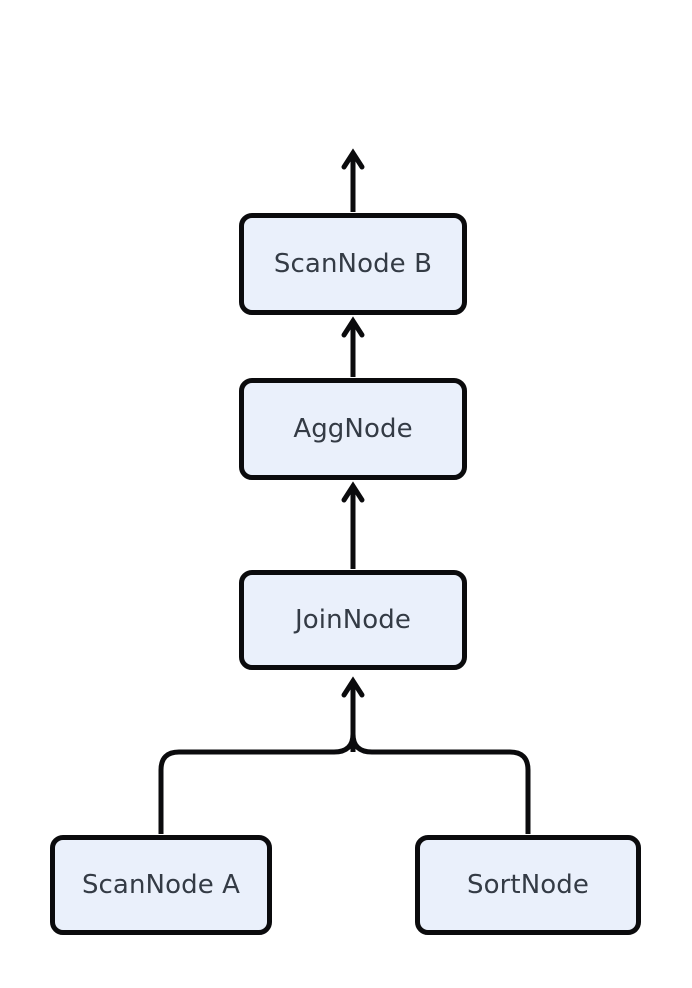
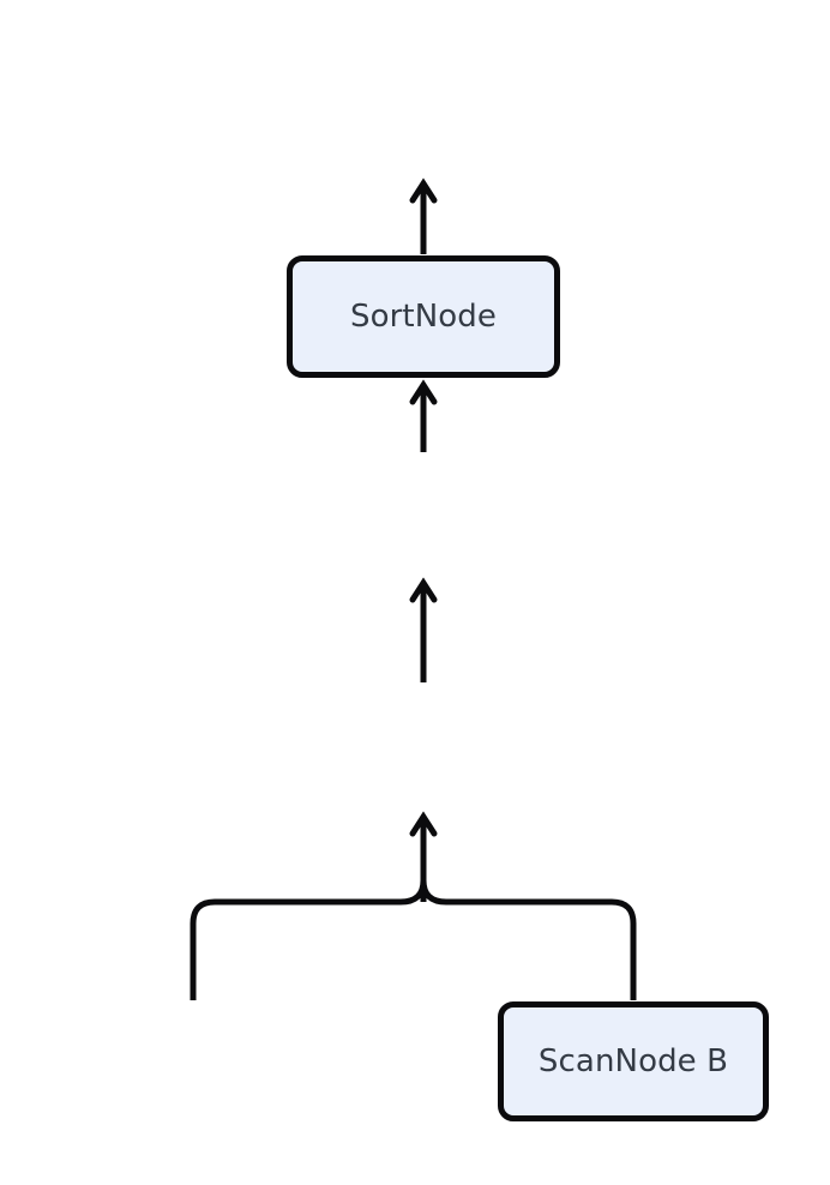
- ScanNode B
+ SortNode
- AggNode
- JoinNode
- ScanNode A
- SortNode
+ ScanNode B
